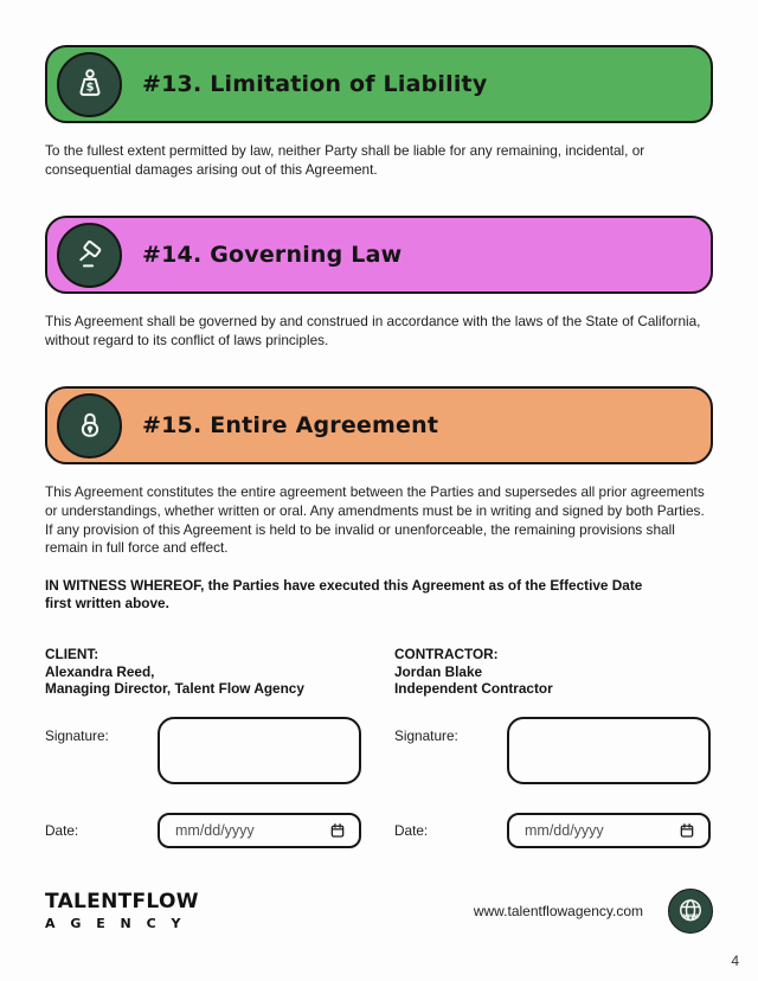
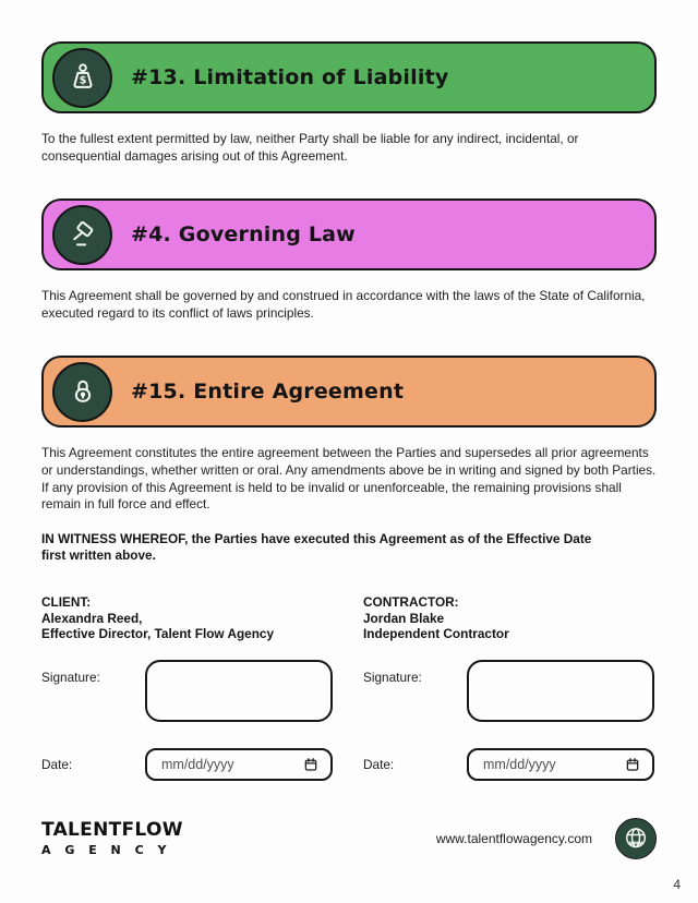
  $
  #13. Limitation of Liability
- To the fullest extent permitted by law, neither Party shall be liable for any remaining, incidental, or consequential damages arising out of this Agreement.
+ To the fullest extent permitted by law, neither Party shall be liable for any indirect, incidental, or consequential damages arising out of this Agreement.
- #14. Governing Law
+ #4. Governing Law
- This Agreement shall be governed by and construed in accordance with the laws of the State of California, without regard to its conflict of laws principles.
+ This Agreement shall be governed by and construed in accordance with the laws of the State of California, executed regard to its conflict of laws principles.
  #15. Entire Agreement
- This Agreement constitutes the entire agreement between the Parties and supersedes all prior agreements or understandings, whether written or oral. Any amendments must be in writing and signed by both Parties. If any provision of this Agreement is held to be invalid or unenforceable, the remaining provisions shall remain in full force and effect.
+ This Agreement constitutes the entire agreement between the Parties and supersedes all prior agreements or understandings, whether written or oral. Any amendments above be in writing and signed by both Parties. If any provision of this Agreement is held to be invalid or unenforceable, the remaining provisions shall remain in full force and effect.
  IN WITNESS WHEREOF, the Parties have executed this Agreement as of the Effective Date first written above.
  CLIENT:
  Alexandra Reed,
- Managing Director, Talent Flow Agency
+ Effective Director, Talent Flow Agency
  CONTRACTOR:
  Jordan Blake
  Independent Contractor
  Signature:
  Signature:
  Date:
  mm/dd/yyyy
  Date:
  mm/dd/yyyy
  TALENTFLOW
  A G E N C Y
  www.talentflowagency.com
  4
